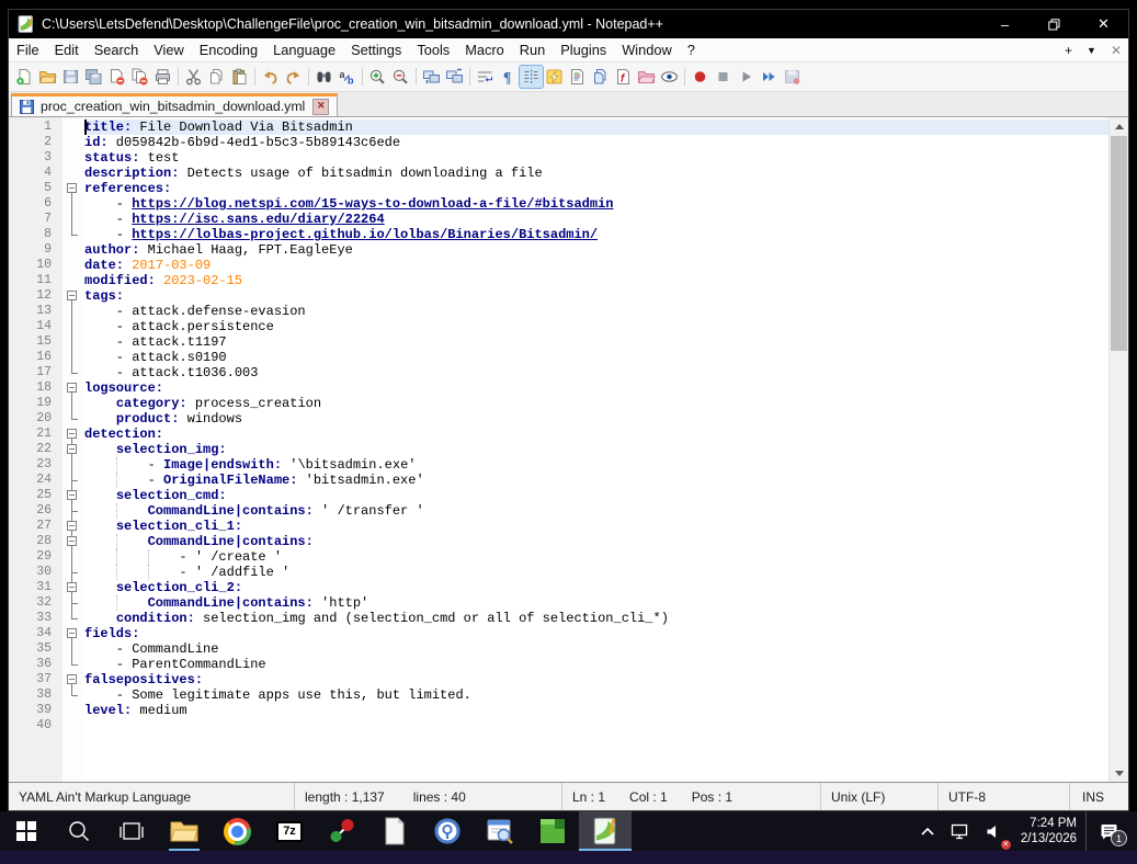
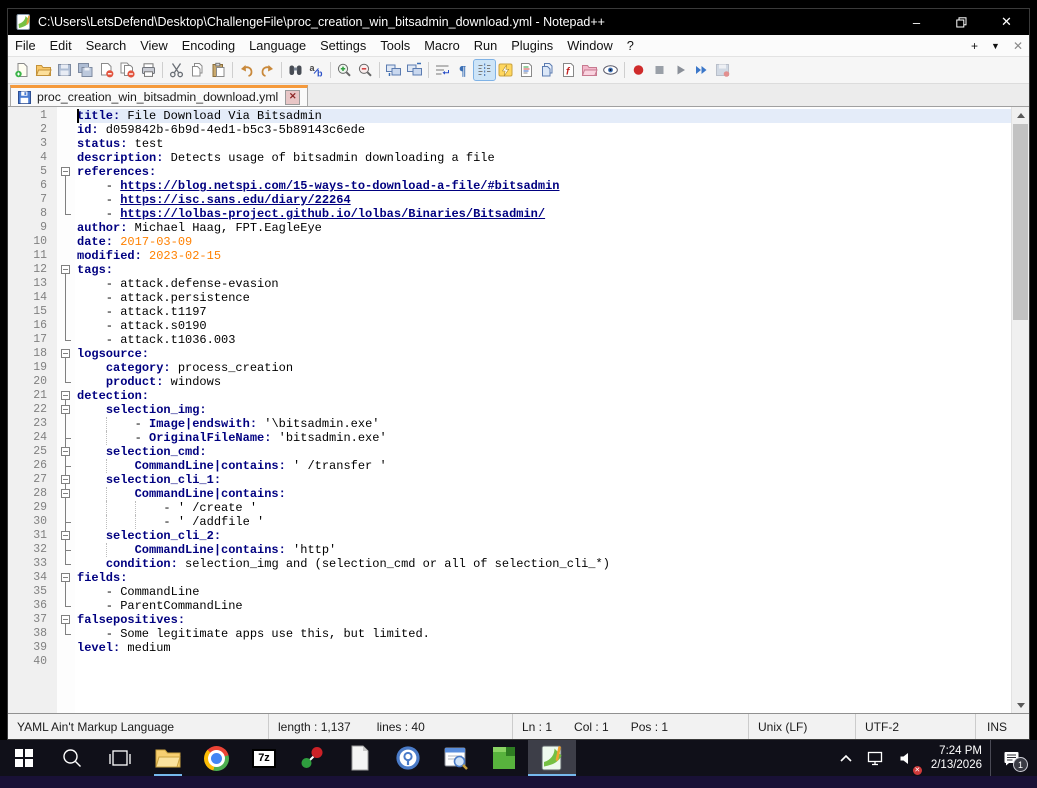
  C:\Users\LetsDefend\Desktop\ChallengeFile\proc_creation_win_bitsadmin_download.yml - Notepad++
  –
  ✕
  File
  Edit
  Search
  View
  Encoding
  Language
  Settings
  Tools
  Macro
  Run
  Plugins
  Window
  ?
  +
  ▼
  ✕
  a
  b
  ¶
  f
  proc_creation_win_bitsadmin_download.yml
  ✕
  1
  2
  3
  4
  5
  6
  7
  8
  9
  10
  11
  12
  13
  14
  15
  16
  17
  18
  19
  20
  21
  22
  23
  24
  25
  26
  27
  28
  29
  30
  31
  32
  33
  34
  35
  36
  37
  38
  39
  40
  title: File Download Via Bitsadmin
  id: d059842b-6b9d-4ed1-b5c3-5b89143c6ede
  status: test
  description: Detects usage of bitsadmin downloading a file
  references:
  - https://blog.netspi.com/15-ways-to-download-a-file/#bitsadmin
  - https://isc.sans.edu/diary/22264
  - https://lolbas-project.github.io/lolbas/Binaries/Bitsadmin/
  author: Michael Haag, FPT.EagleEye
  date: 2017-03-09
  modified: 2023-02-15
  tags:
  - attack.defense-evasion
  - attack.persistence
  - attack.t1197
  - attack.s0190
  - attack.t1036.003
  logsource:
  category: process_creation
  product: windows
  detection:
  selection_img:
  - Image|endswith: '\bitsadmin.exe'
  - OriginalFileName: 'bitsadmin.exe'
  selection_cmd:
  CommandLine|contains: ' /transfer '
  selection_cli_1:
  CommandLine|contains:
  - ' /create '
  - ' /addfile '
  selection_cli_2:
  CommandLine|contains: 'http'
  condition: selection_img and (selection_cmd or all of selection_cli_*)
  fields:
  - CommandLine
  - ParentCommandLine
  falsepositives:
  - Some legitimate apps use this, but limited.
  level: medium
  YAML Ain't Markup Language
  length : 1,137
  lines : 40
  Ln : 1
  Col : 1
  Pos : 1
  Unix (LF)
- UTF-8
+ UTF-2
  INS
  7z
  7:24 PM
  2/13/2026
  1
